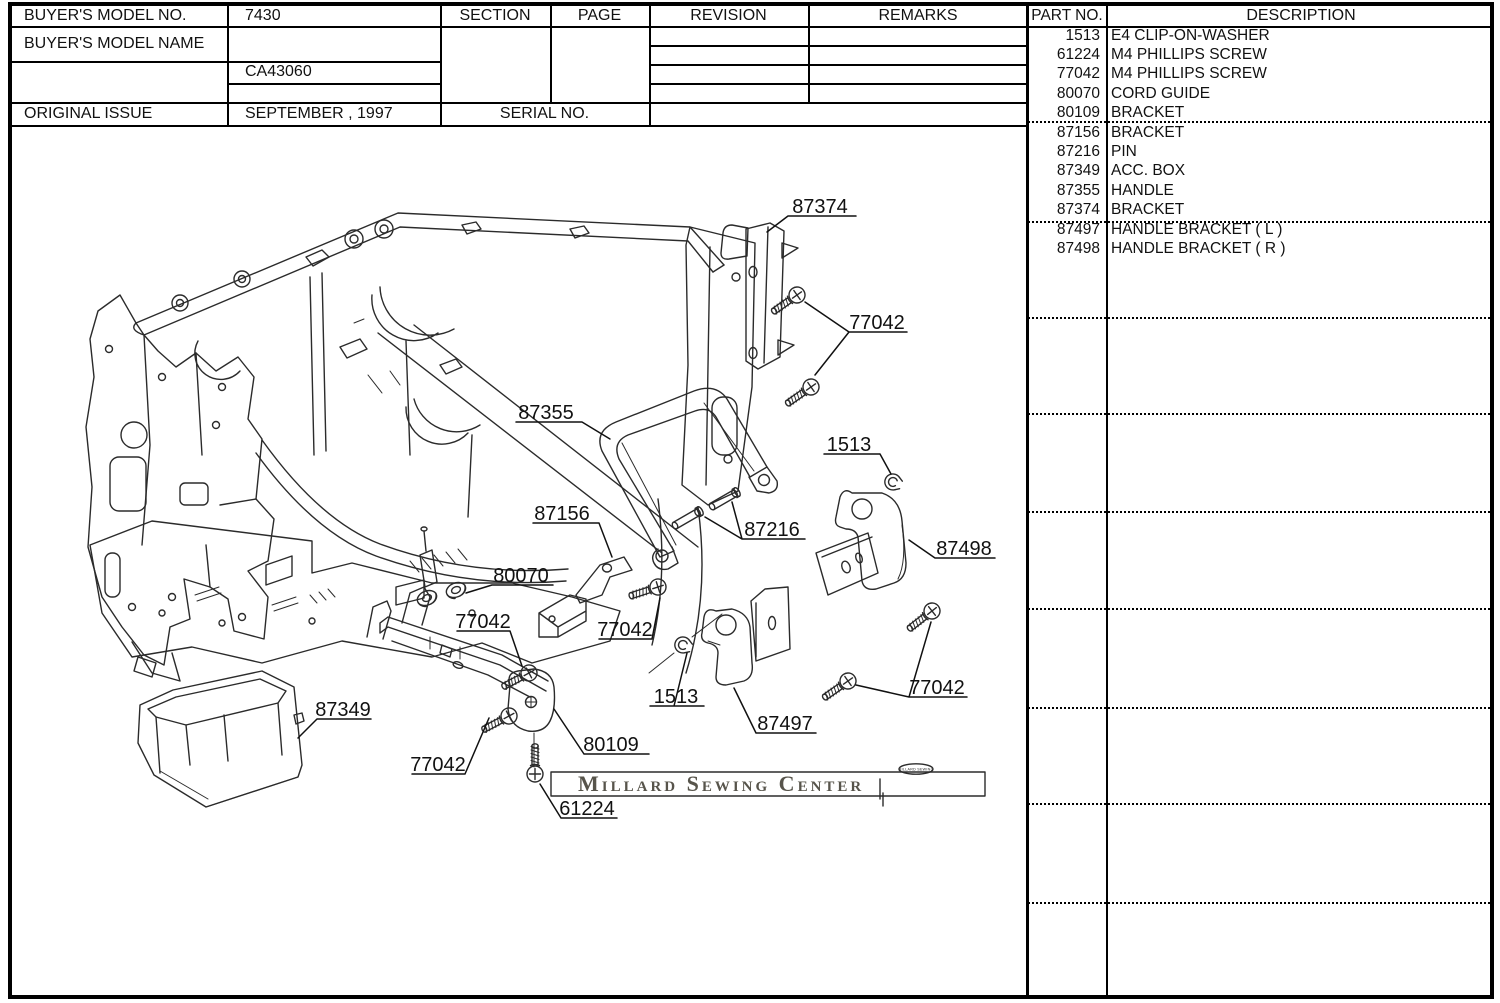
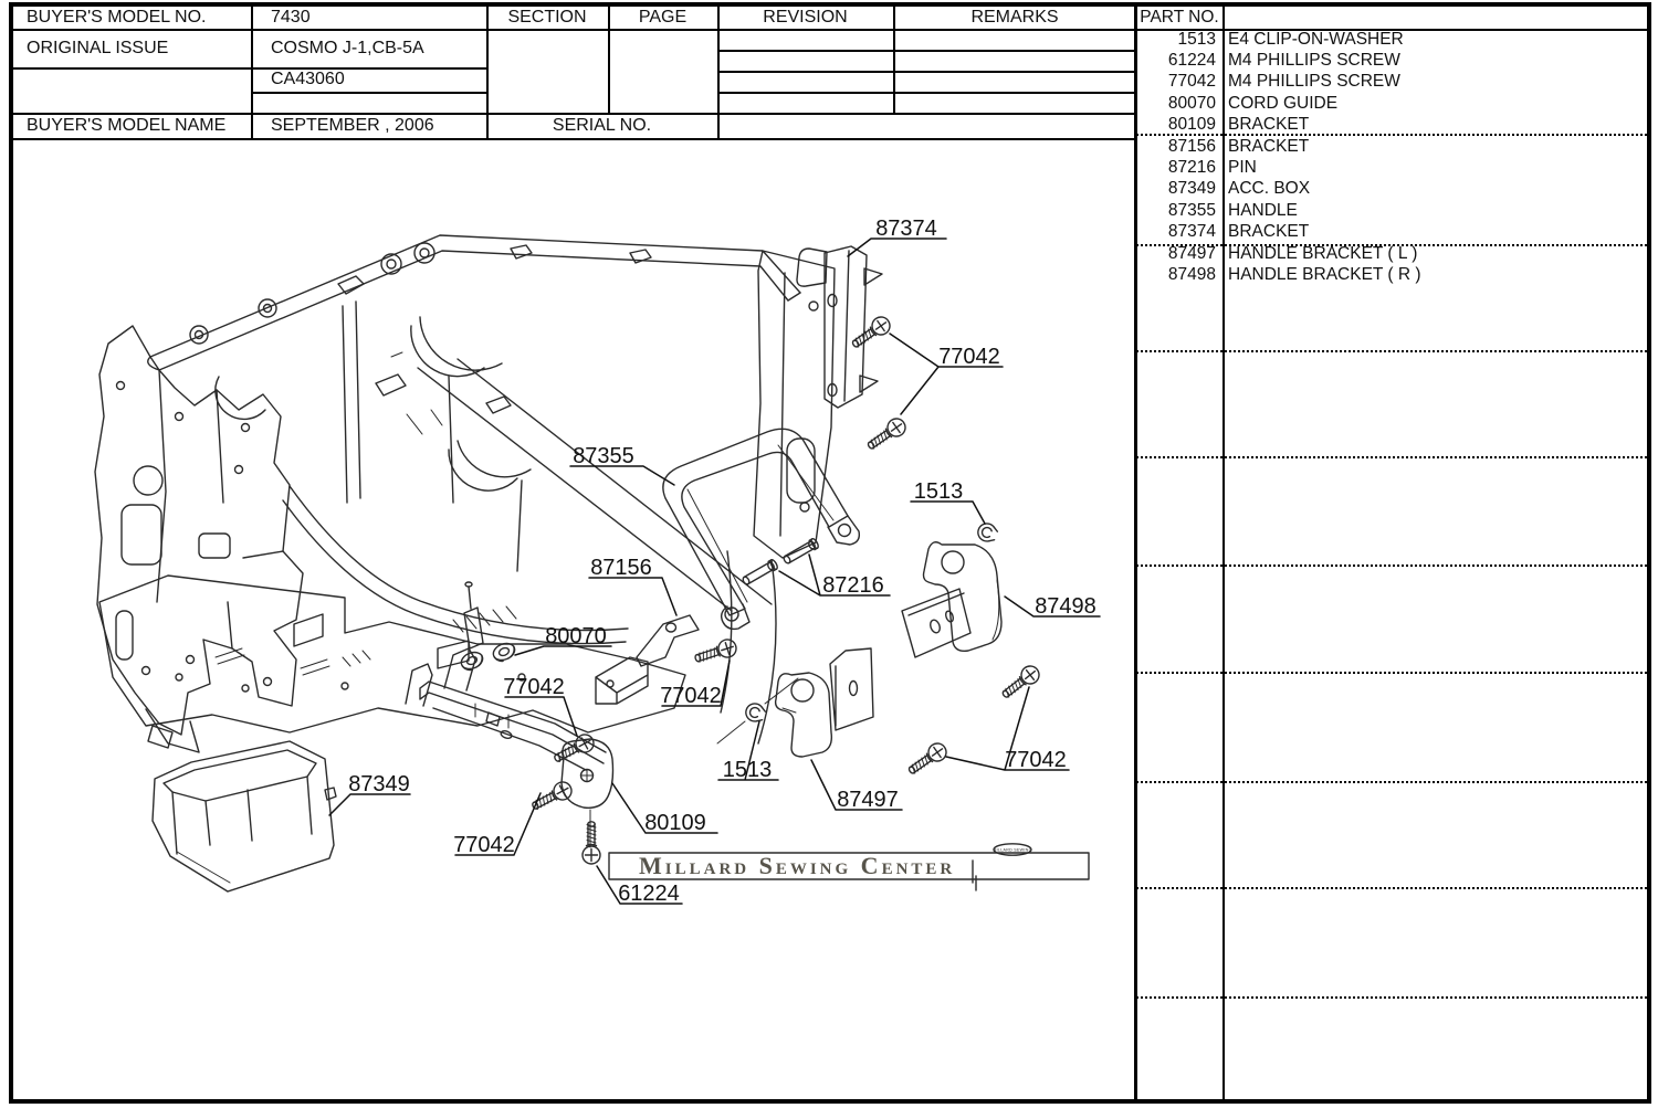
  BUYER'S MODEL NO.
  7430
- BUYER'S MODEL NAME
+ ORIGINAL ISSUE
+ COSMO J-1,CB-5A
  CA43060
- ORIGINAL ISSUE
+ BUYER'S MODEL NAME
- SEPTEMBER , 1997
+ SEPTEMBER , 2006
  SECTION
  PAGE
  SERIAL NO.
  REVISION
  REMARKS
  PART NO.
- DESCRIPTION
  1513
  E4 CLIP-ON-WASHER
  61224
  M4 PHILLIPS SCREW
  77042
  M4 PHILLIPS SCREW
  80070
  CORD GUIDE
  80109
  BRACKET
  87156
  BRACKET
  87216
  PIN
  87349
  ACC. BOX
  87355
  HANDLE
  87374
  BRACKET
  87497
  HANDLE BRACKET ( L )
  87498
  HANDLE BRACKET ( R )
  Millard Sewing Center
  87374
  77042
  87355
  1513
  87156
  87216
  87498
  80070
  77042
  77042
  1513
  77042
  87497
  87349
  80109
  77042
  61224
